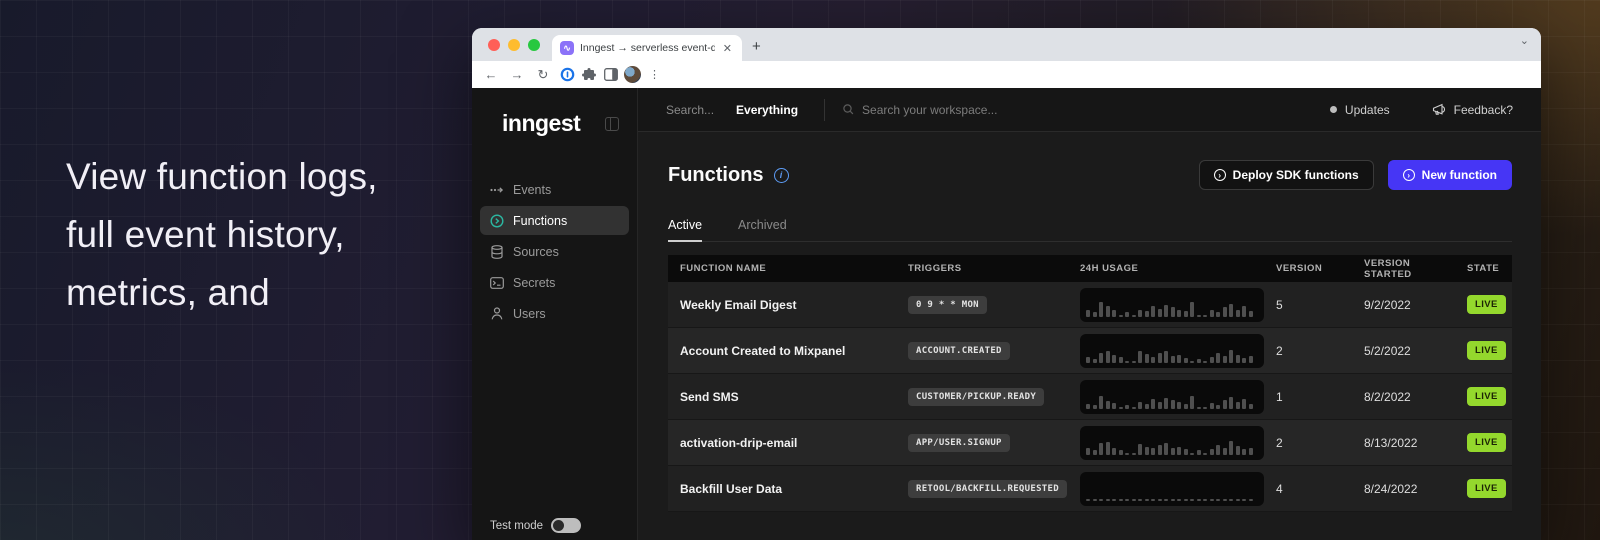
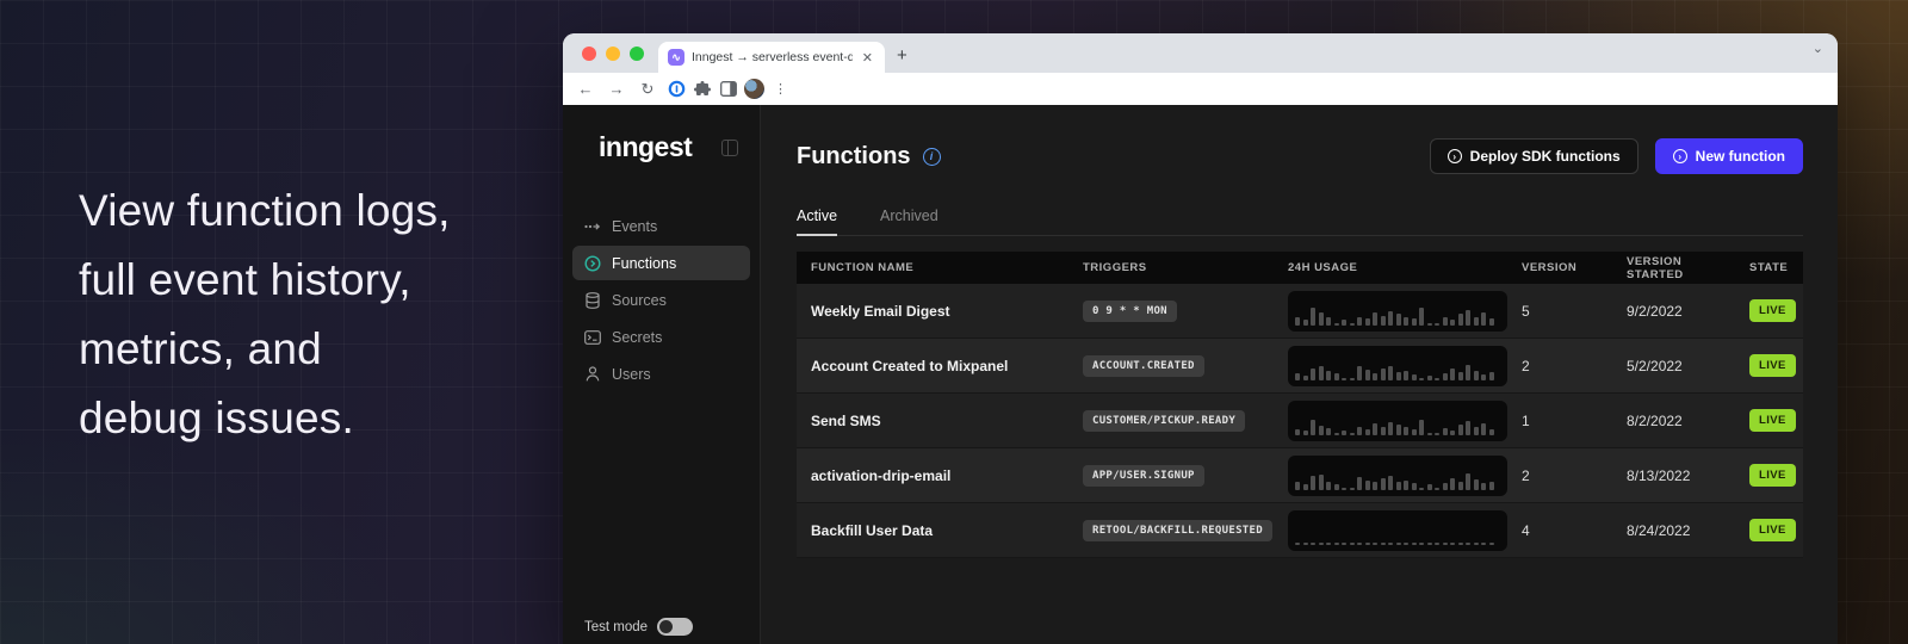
  View function logs,
  full event history,
  metrics, and
+ debug issues.
  ∿
  Inngest → serverless event-d
  ✕
  +
  ⌄
  ←
  →
  ↻
  ⋮
  inngest
  Events
  Functions
  Sources
  Secrets
  Users
  Test mode
- Search...
- Everything
- Search your workspace...
- Updates
- Feedback?
  Functions
  i
  ›
  Deploy SDK functions
  ›
  New function
  Active
  Archived
  FUNCTION NAME
  TRIGGERS
  24H USAGE
  VERSION
  VERSION STARTED
  STATE
  Weekly Email Digest
  0 9 * * MON
  5
  9/2/2022
  LIVE
  Account Created to Mixpanel
  ACCOUNT.CREATED
  2
  5/2/2022
  LIVE
  Send SMS
  CUSTOMER/PICKUP.READY
  1
  8/2/2022
  LIVE
  activation-drip-email
  APP/USER.SIGNUP
  2
  8/13/2022
  LIVE
  Backfill User Data
  RETOOL/BACKFILL.REQUESTED
  4
  8/24/2022
  LIVE
